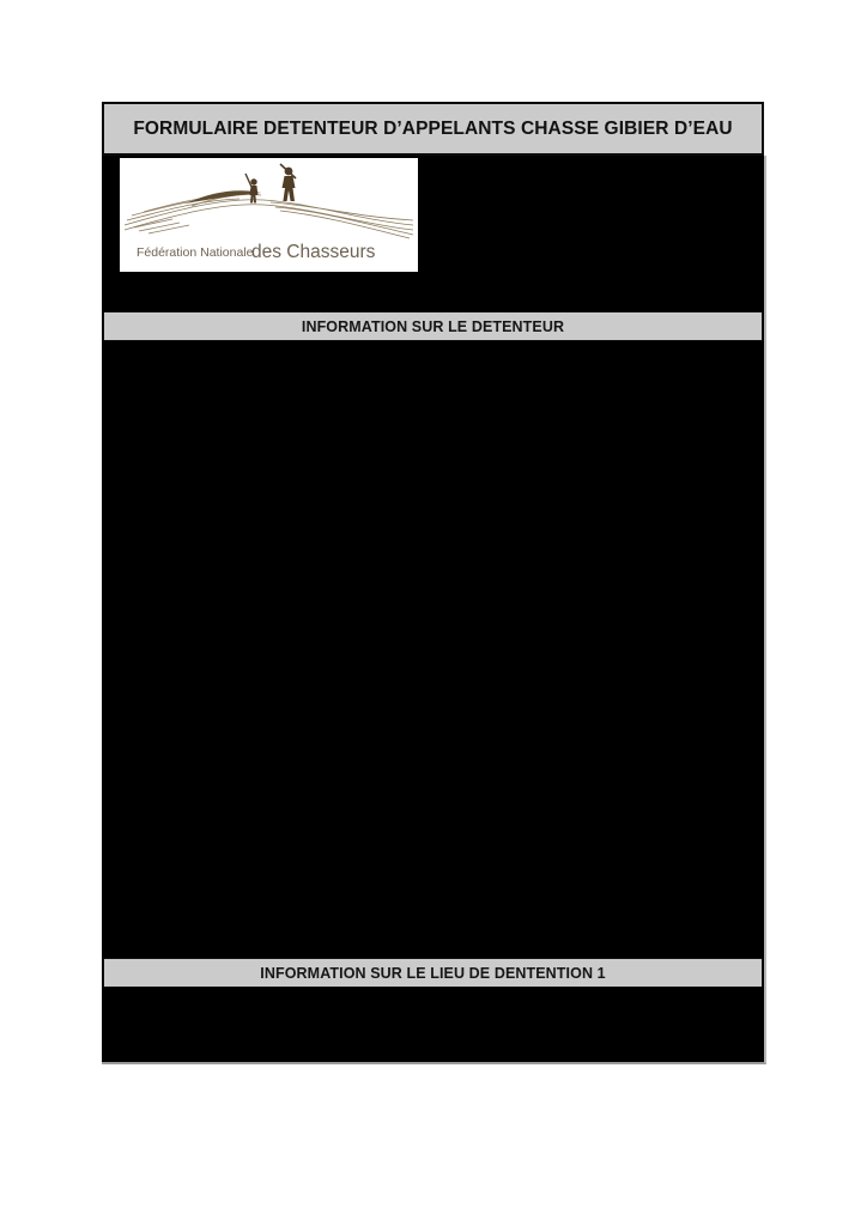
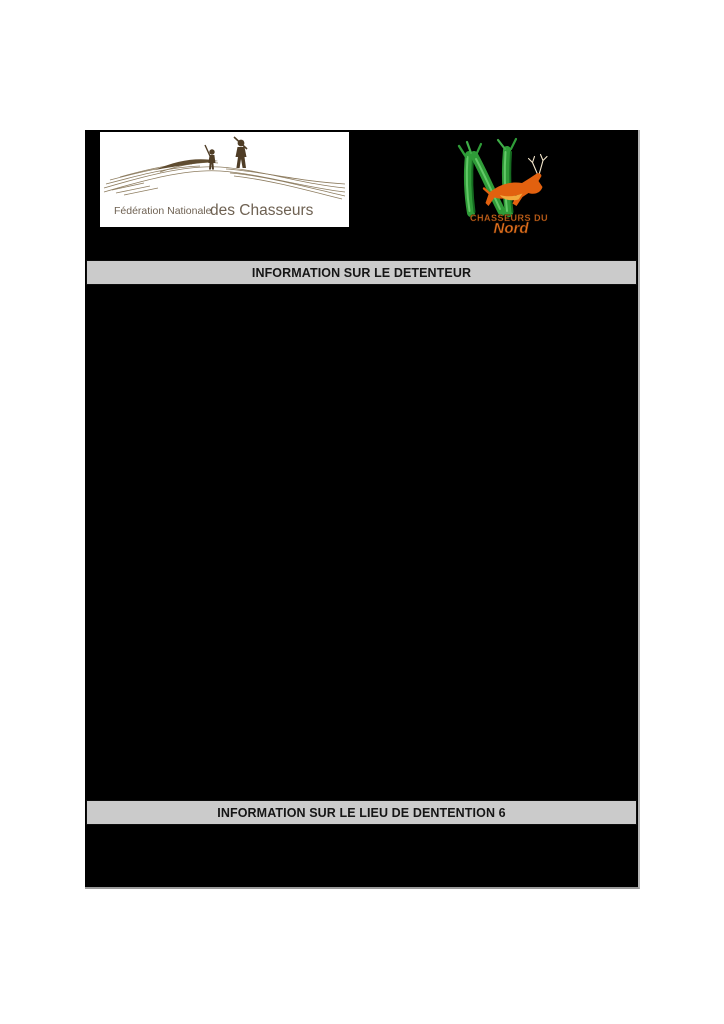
- FORMULAIRE DETENTEUR D’APPELANTS CHASSE GIBIER D’EAU
  Fédération Nationale
  des Chasseurs
+ CHASSEURS DU
+ Nord
  INFORMATION SUR LE DETENTEUR
- INFORMATION SUR LE LIEU DE DENTENTION 1
+ INFORMATION SUR LE LIEU DE DENTENTION 6
